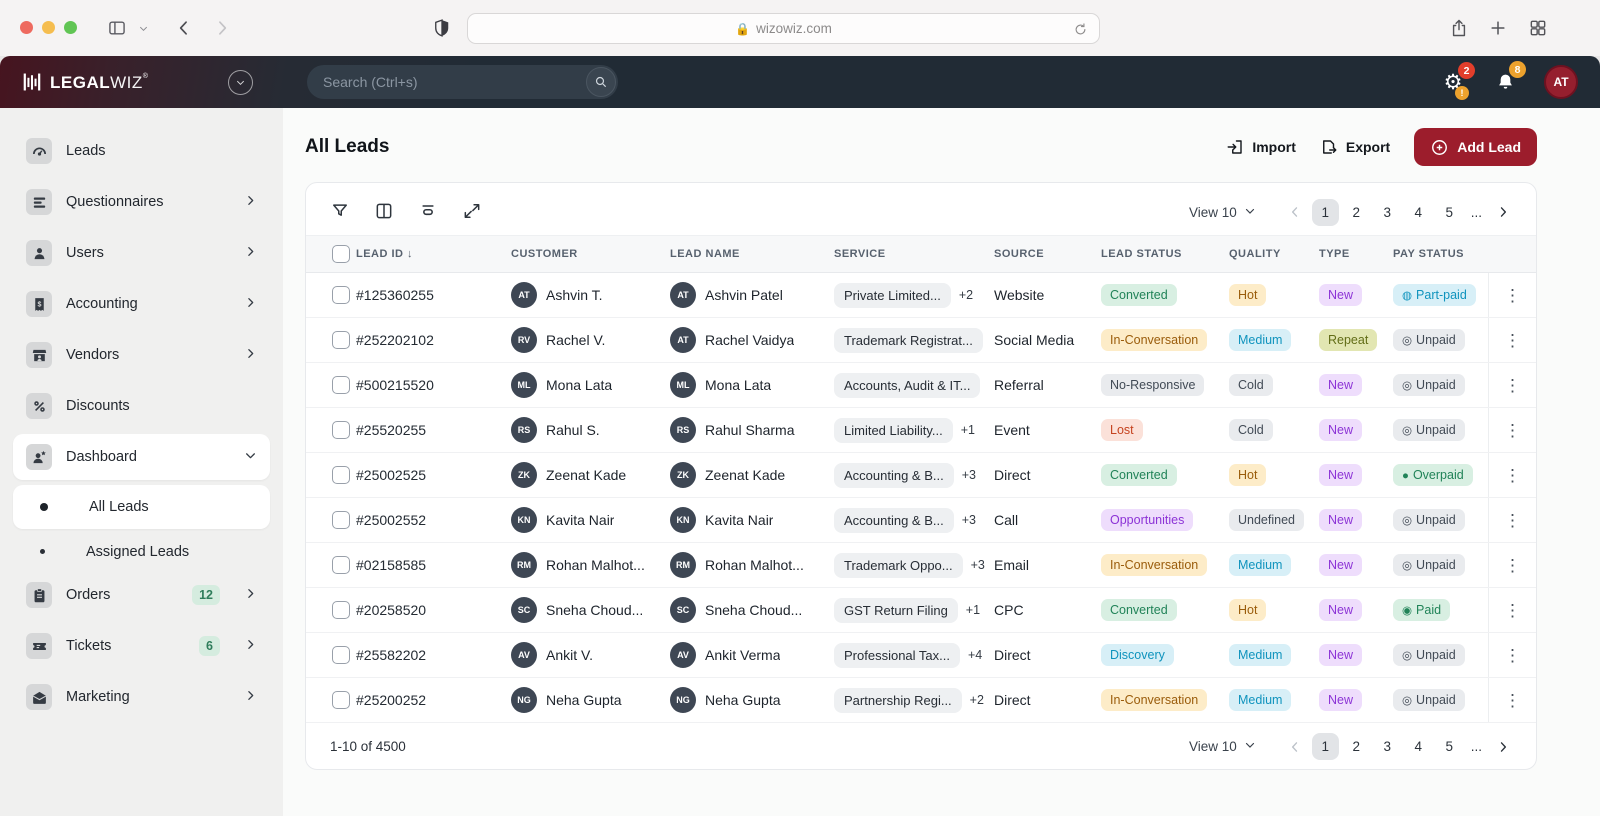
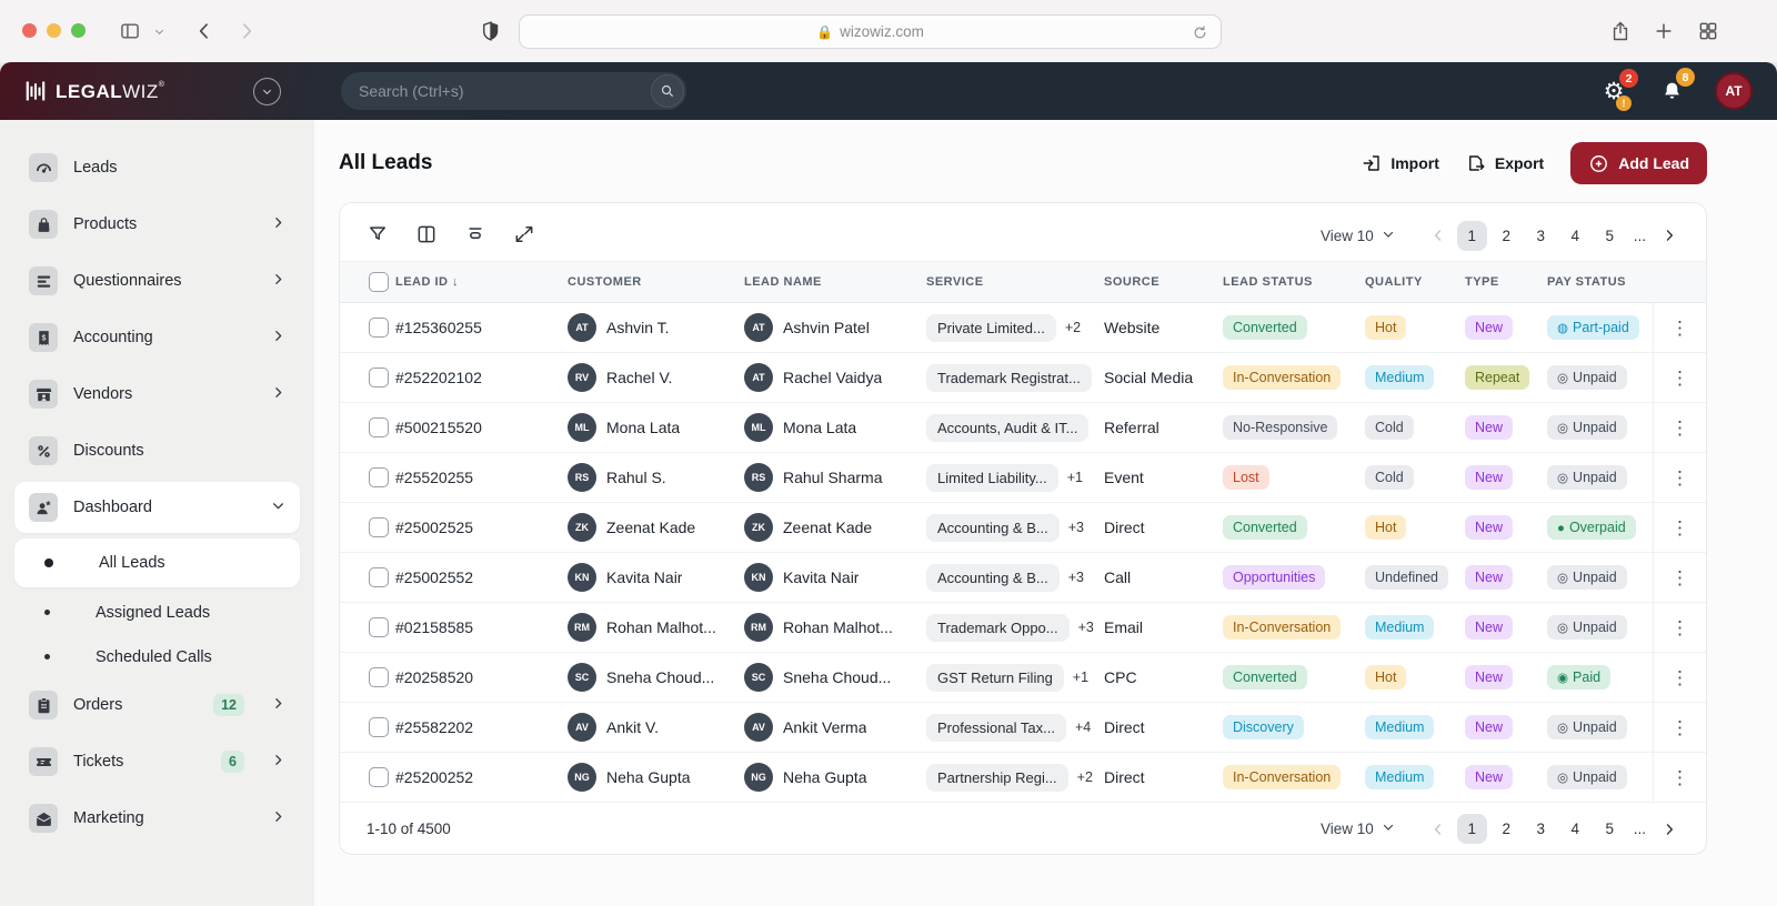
  🔒
  wizowiz.com
  LEGALWIZ
  Search (Ctrl+s)
  ⚙
  2
  !
  8
  AT
  Leads
+ Products
  Questionnaires
- Users
  $
  Accounting
  Vendors
  Discounts
  Dashboard
  All Leads
  Assigned Leads
+ Scheduled Calls
  Orders
  12
  Tickets
  6
  Marketing
  All Leads
  Import
  Export
  Add Lead
  View 10
  1
  2
  3
  4
  5
  ...
  LEAD ID ↓
  CUSTOMER
  LEAD NAME
  SERVICE
  SOURCE
  LEAD STATUS
  QUALITY
  TYPE
  PAY STATUS
  #125360255
  AT
  Ashvin T.
  AT
  Ashvin Patel
  Private Limited...
  +2
  Website
  Converted
  Hot
  New
  ◍ Part-paid
  ⋮
  #252202102
  RV
  Rachel V.
  AT
  Rachel Vaidya
  Trademark Registrat...
  Social Media
  In-Conversation
  Medium
  Repeat
  ◎ Unpaid
  ⋮
  #500215520
  ML
  Mona Lata
  ML
  Mona Lata
  Accounts, Audit & IT...
  Referral
  No-Responsive
  Cold
  New
  ◎ Unpaid
  ⋮
  #25520255
  RS
  Rahul S.
  RS
  Rahul Sharma
  Limited Liability...
  +1
  Event
  Lost
  Cold
  New
  ◎ Unpaid
  ⋮
  #25002525
  ZK
  Zeenat Kade
  ZK
  Zeenat Kade
  Accounting & B...
  +3
  Direct
  Converted
  Hot
  New
  ● Overpaid
  ⋮
  #25002552
  KN
  Kavita Nair
  KN
  Kavita Nair
  Accounting & B...
  +3
  Call
  Opportunities
  Undefined
  New
  ◎ Unpaid
  ⋮
  #02158585
  RM
  Rohan Malhot...
  RM
  Rohan Malhot...
  Trademark Oppo...
  +3
  Email
  In-Conversation
  Medium
  New
  ◎ Unpaid
  ⋮
  #20258520
  SC
  Sneha Choud...
  SC
  Sneha Choud...
  GST Return Filing
  +1
  CPC
  Converted
  Hot
  New
  ◉ Paid
  ⋮
  #25582202
  AV
  Ankit V.
  AV
  Ankit Verma
  Professional Tax...
  +4
  Direct
  Discovery
  Medium
  New
  ◎ Unpaid
  ⋮
  #25200252
  NG
  Neha Gupta
  NG
  Neha Gupta
  Partnership Regi...
  +2
  Direct
  In-Conversation
  Medium
  New
  ◎ Unpaid
  ⋮
  1-10 of 4500
  View 10
  1
  2
  3
  4
  5
  ...
